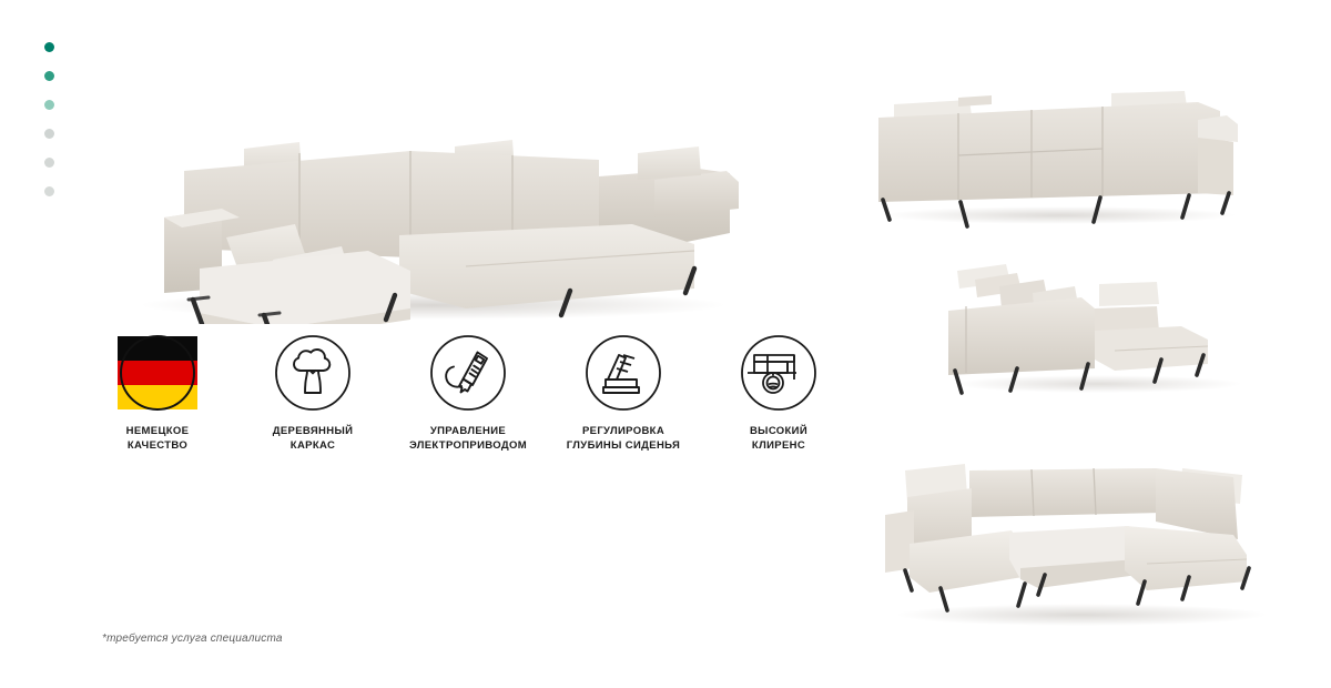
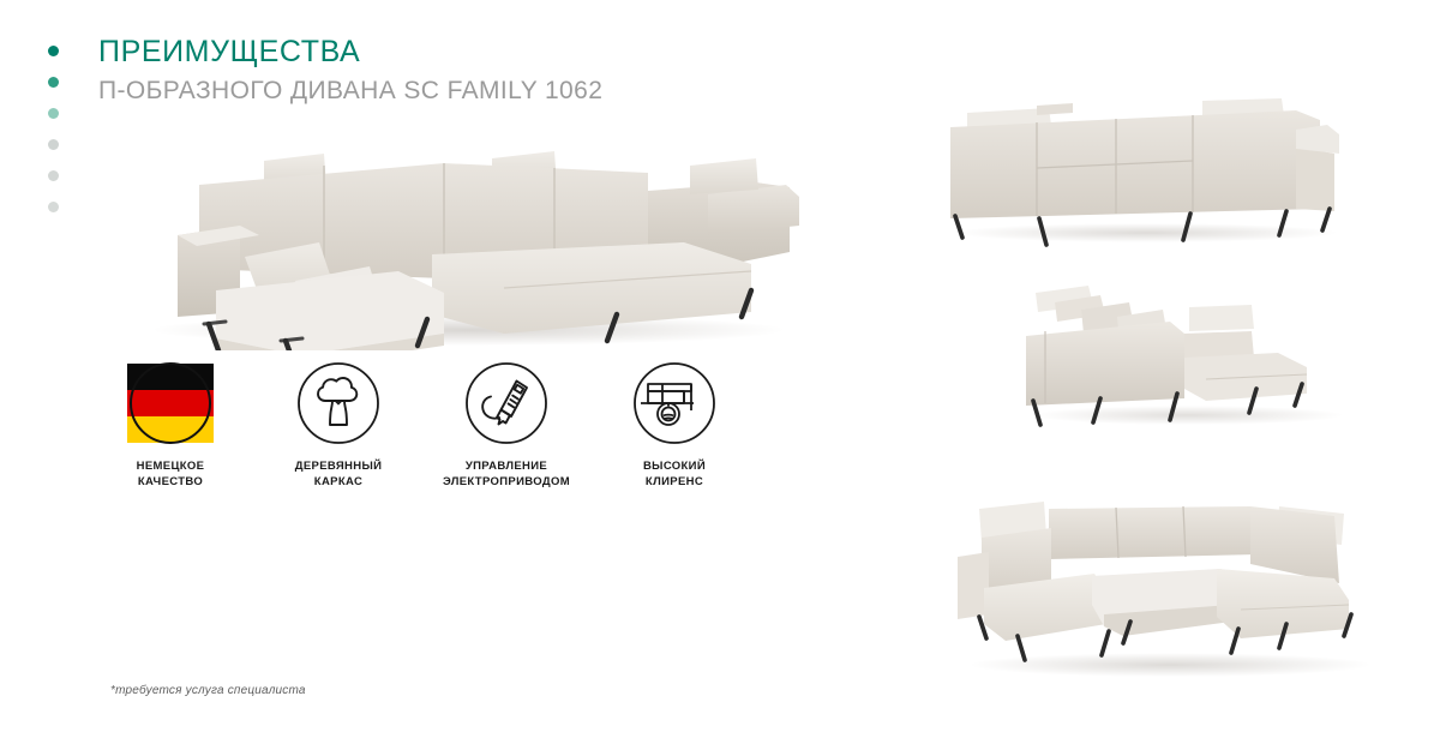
+ ПРЕИМУЩЕСТВА
+ П-ОБРАЗНОГО ДИВАНА SC FAMILY 1062
  НЕМЕЦКОЕ
  КАЧЕСТВО
  ДЕРЕВЯННЫЙ
  КАРКАС
  УПРАВЛЕНИЕ
  ЭЛЕКТРОПРИВОДОМ
- РЕГУЛИРОВКА
- ГЛУБИНЫ СИДЕНЬЯ
  ВЫСОКИЙ
  КЛИРЕНС
  *требуется услуга специалиста
